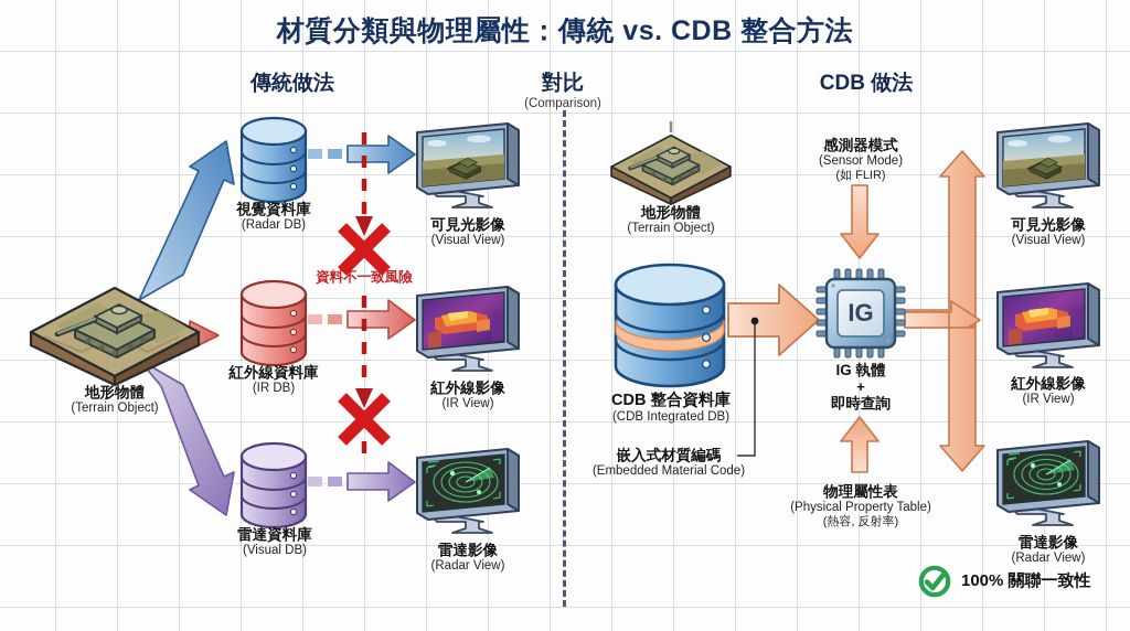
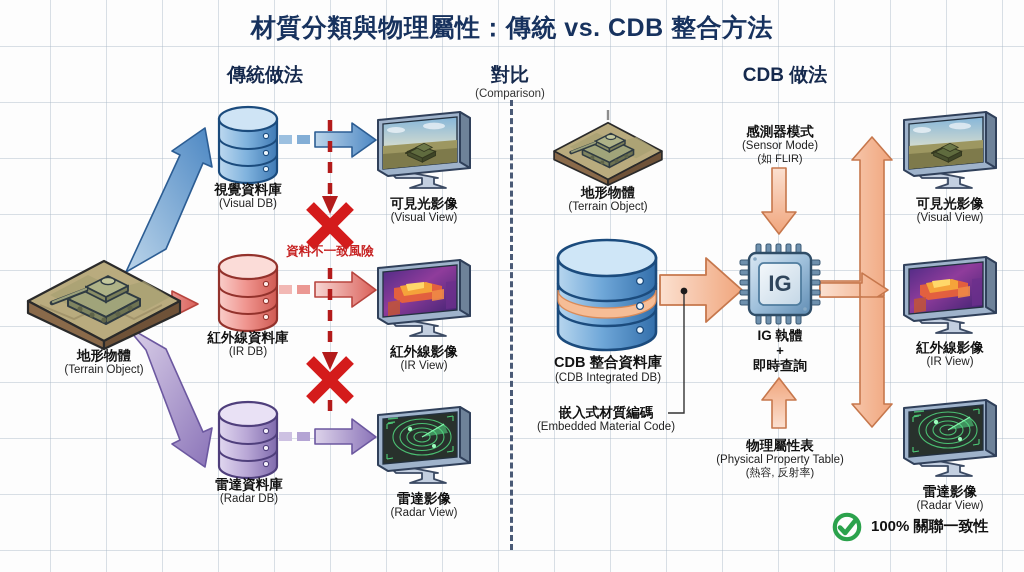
  材質分類與物理屬性：傳統 vs. CDB 整合方法
  傳統做法
  對比
  (Comparison)
  CDB 做法
  地形物體
  (Terrain Object)
  視覺資料庫
- (Radar DB)
+ (Visual DB)
  紅外線資料庫
  (IR DB)
  雷達資料庫
- (Visual DB)
+ (Radar DB)
  資料不一致風險
  可見光影像
  (Visual View)
  紅外線影像
  (IR View)
  雷達影像
  (Radar View)
  地形物體
  (Terrain Object)
  CDB 整合資料庫
  (CDB Integrated DB)
  嵌入式材質編碼
  (Embedded Material Code)
  感測器模式
  (Sensor Mode)
  (如 FLIR)
  IG
  IG 執體
  +
  即時查詢
  物理屬性表
  (Physical Property Table)
  (熱容, 反射率)
  可見光影像
  (Visual View)
  紅外線影像
  (IR View)
  雷達影像
  (Radar View)
  100% 關聯一致性
